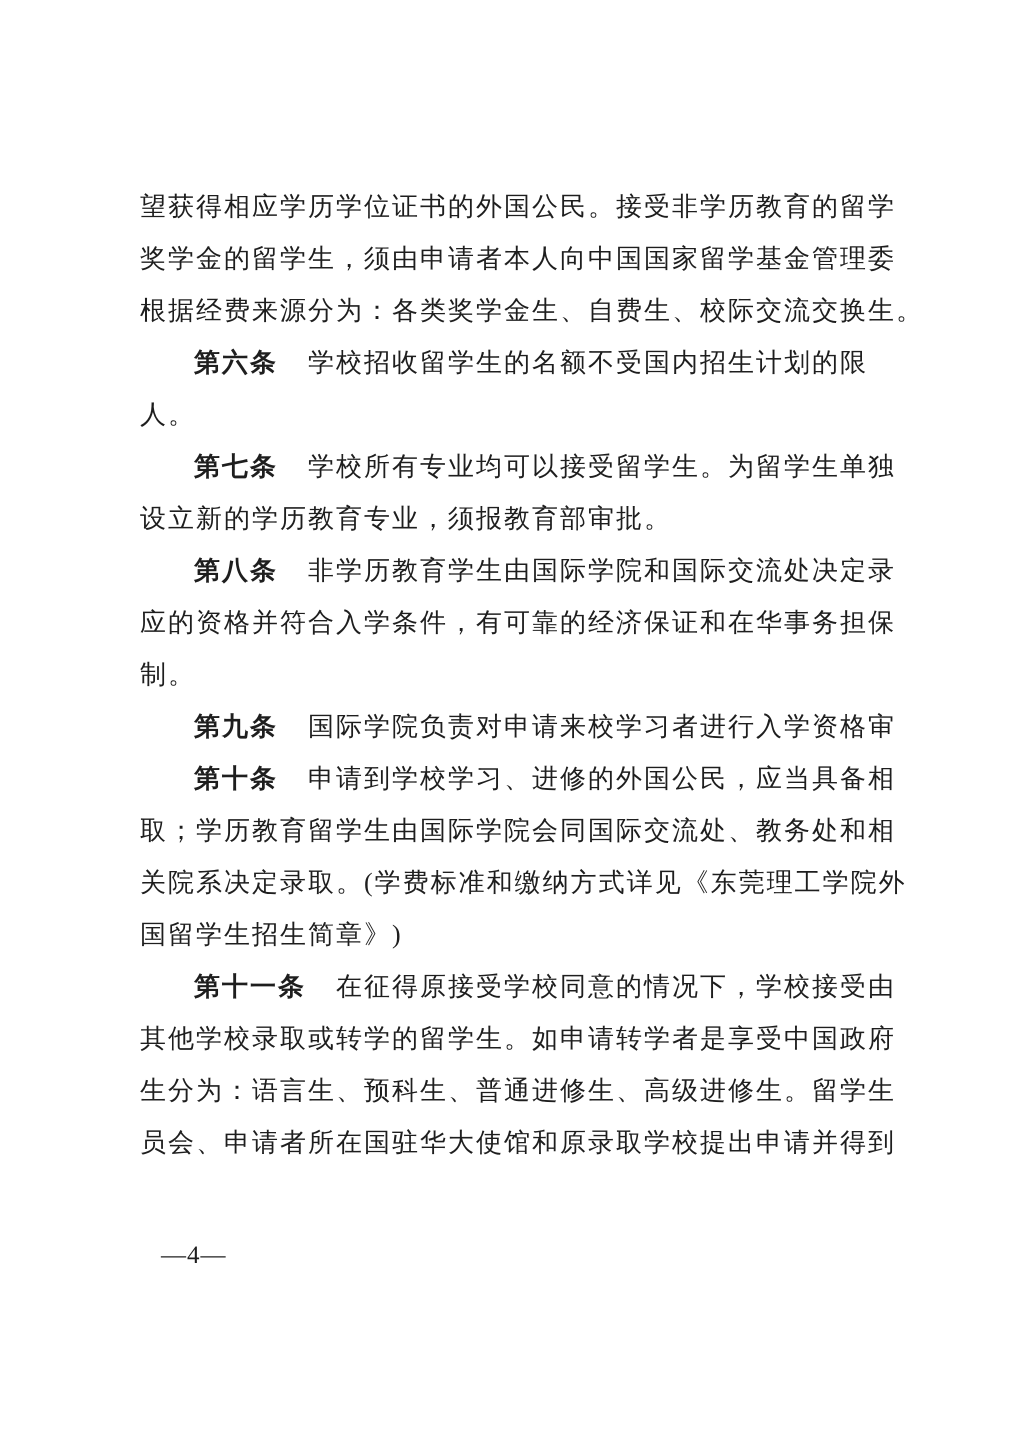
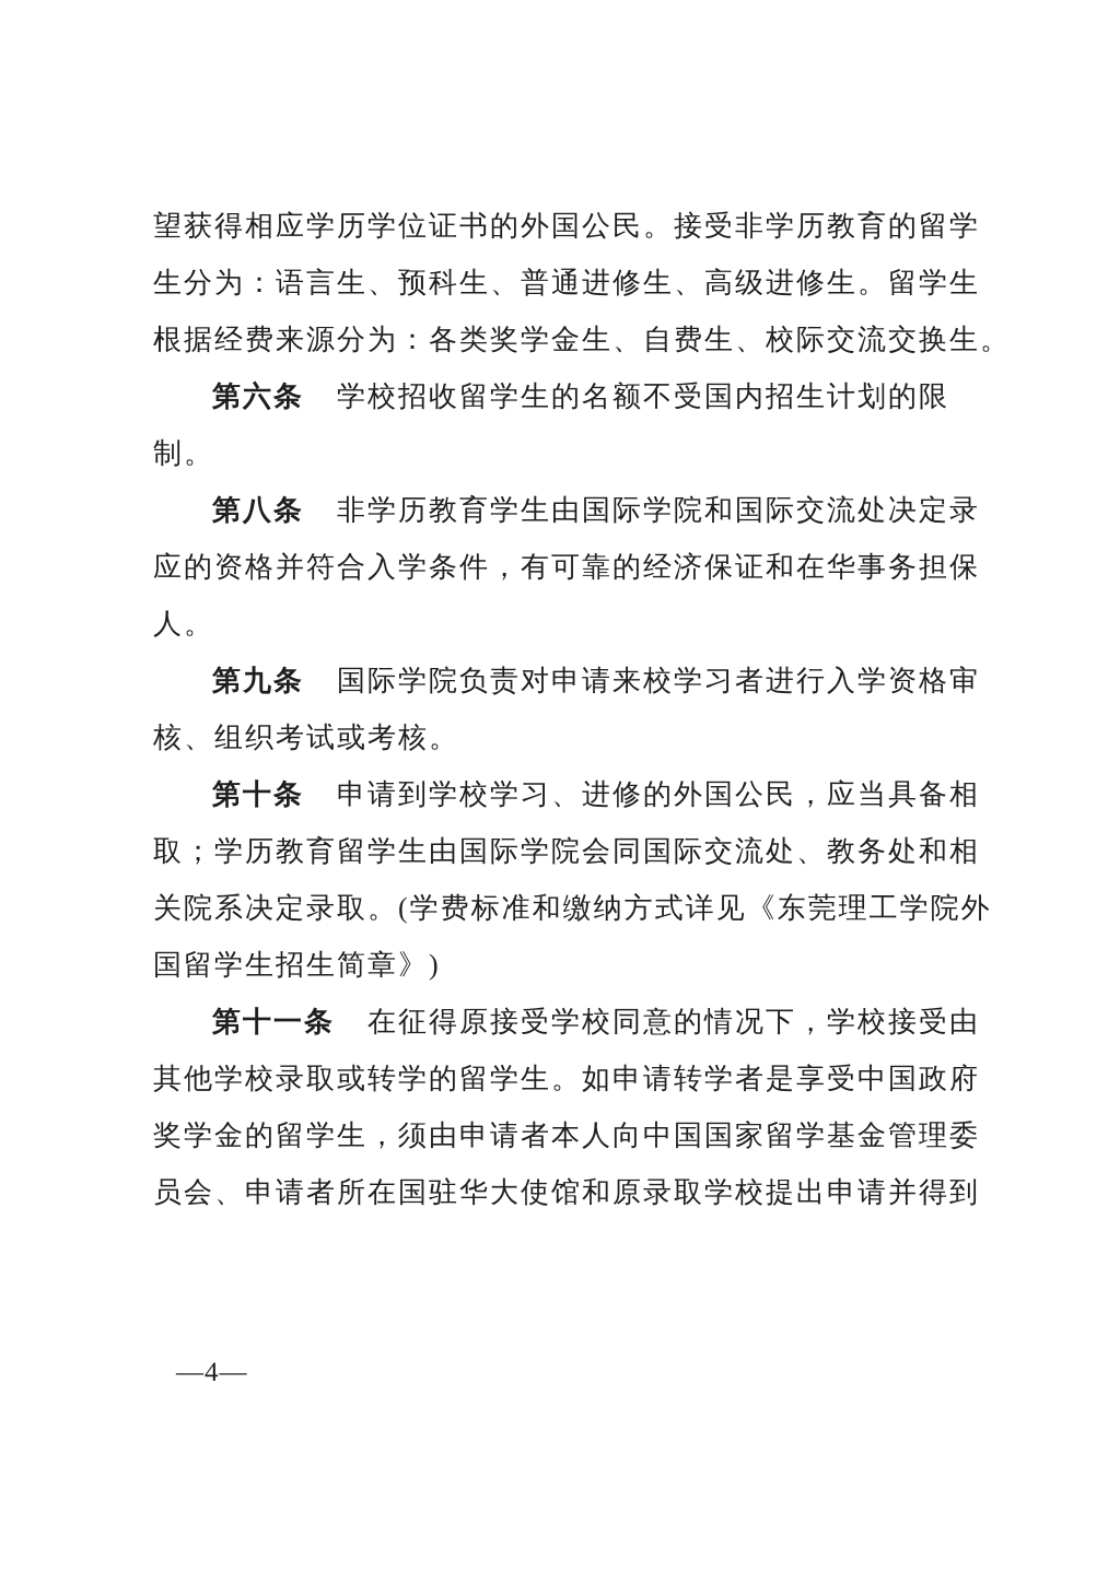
  望获得相应学历学位证书的外国公民。接受非学历教育的留学
- 奖学金的留学生，须由申请者本人向中国国家留学基金管理委
+ 生分为：语言生、预科生、普通进修生、高级进修生。留学生
  根据经费来源分为：各类奖学金生、自费生、校际交流交换生。
  第六条 学校招收留学生的名额不受国内招生计划的限
- 人。
+ 制。
- 第七条 学校所有专业均可以接受留学生。为留学生单独
- 设立新的学历教育专业，须报教育部审批。
  第八条 非学历教育学生由国际学院和国际交流处决定录
  应的资格并符合入学条件，有可靠的经济保证和在华事务担保
- 制。
+ 人。
  第九条 国际学院负责对申请来校学习者进行入学资格审
+ 核、组织考试或考核。
  第十条 申请到学校学习、进修的外国公民，应当具备相
  取；学历教育留学生由国际学院会同国际交流处、教务处和相
  关院系决定录取。(学费标准和缴纳方式详见《东莞理工学院外
  国留学生招生简章》)
  第十一条 在征得原接受学校同意的情况下，学校接受由
  其他学校录取或转学的留学生。如申请转学者是享受中国政府
- 生分为：语言生、预科生、普通进修生、高级进修生。留学生
+ 奖学金的留学生，须由申请者本人向中国国家留学基金管理委
  员会、申请者所在国驻华大使馆和原录取学校提出申请并得到
  —4—
